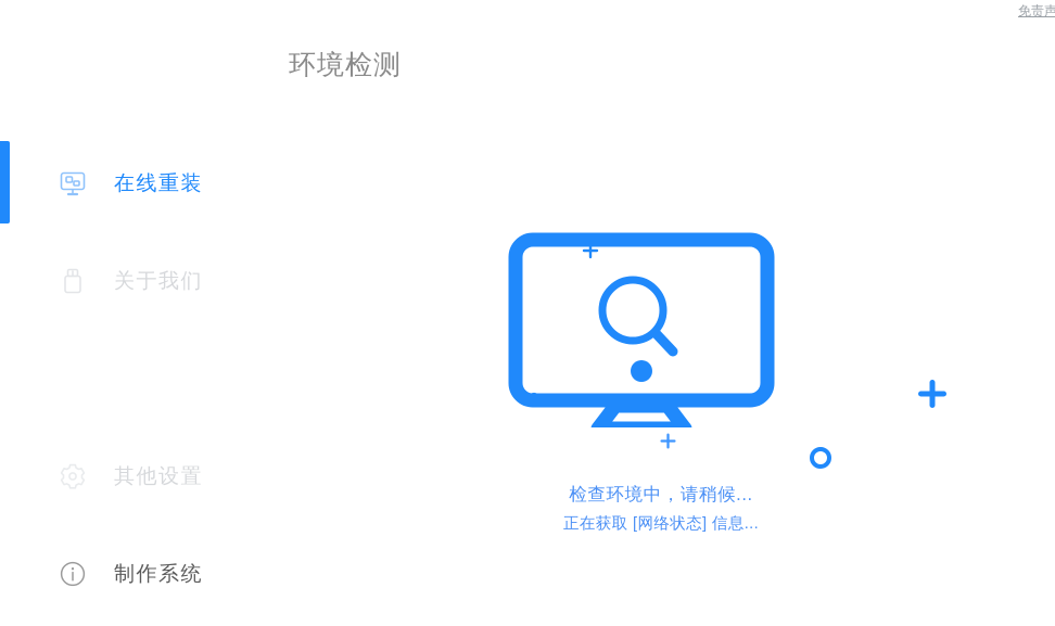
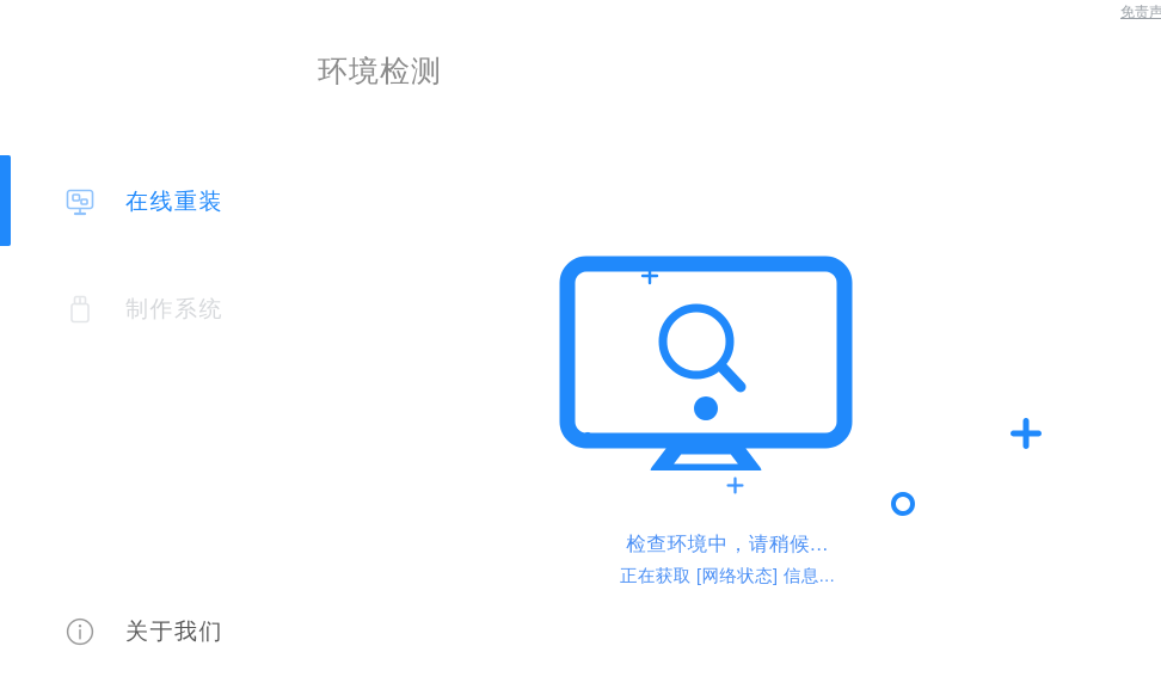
  环境检测
  免责声
  在线重装
- 关于我们
+ 制作系统
- 其他设置
- 制作系统
+ 关于我们
  检查环境中，请稍候...
  正在获取 [网络状态] 信息...
